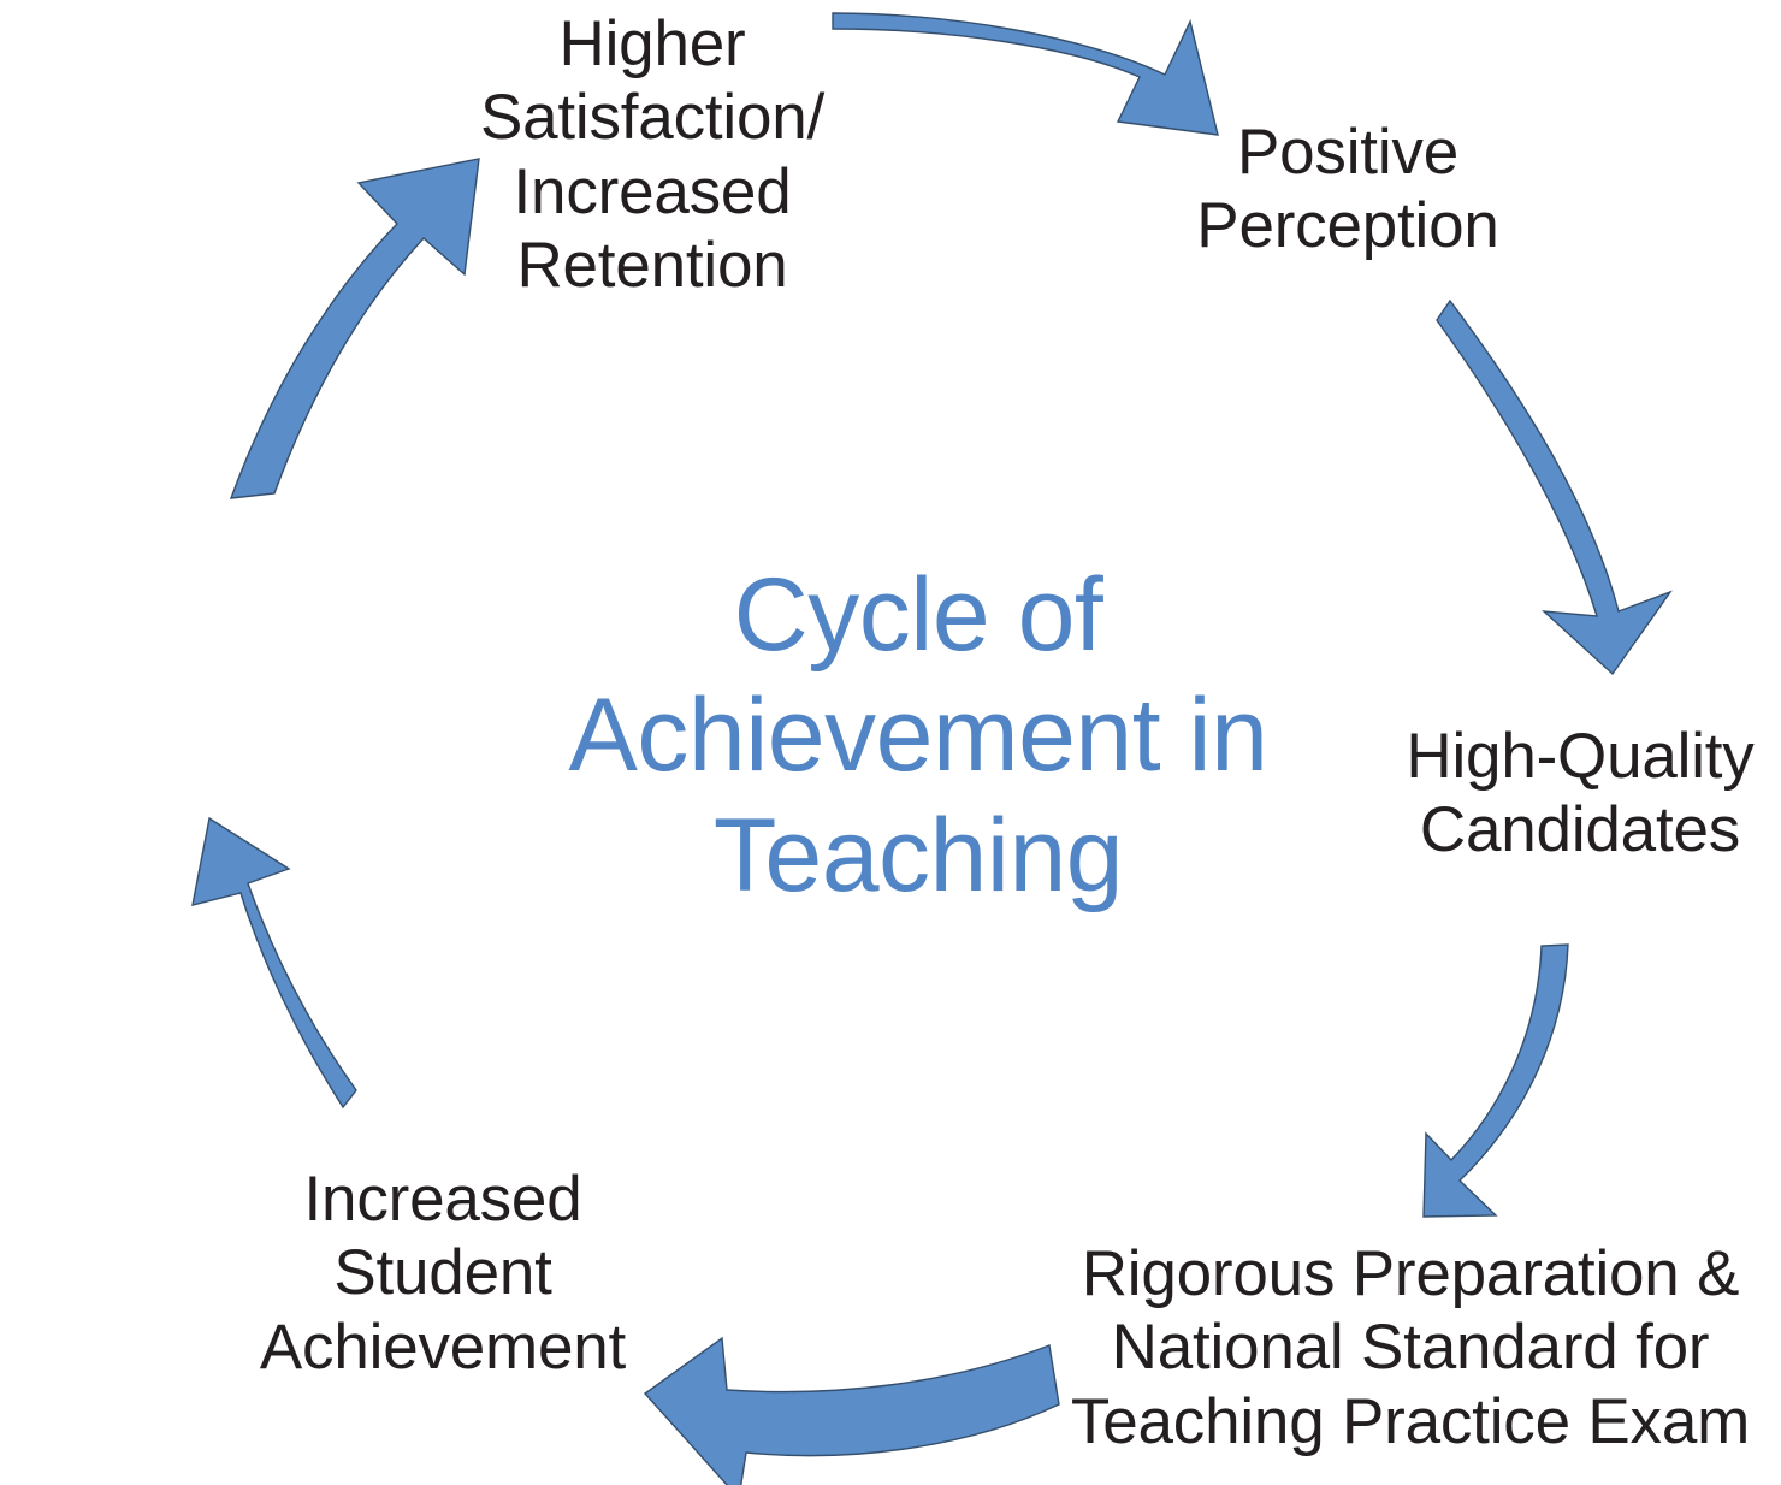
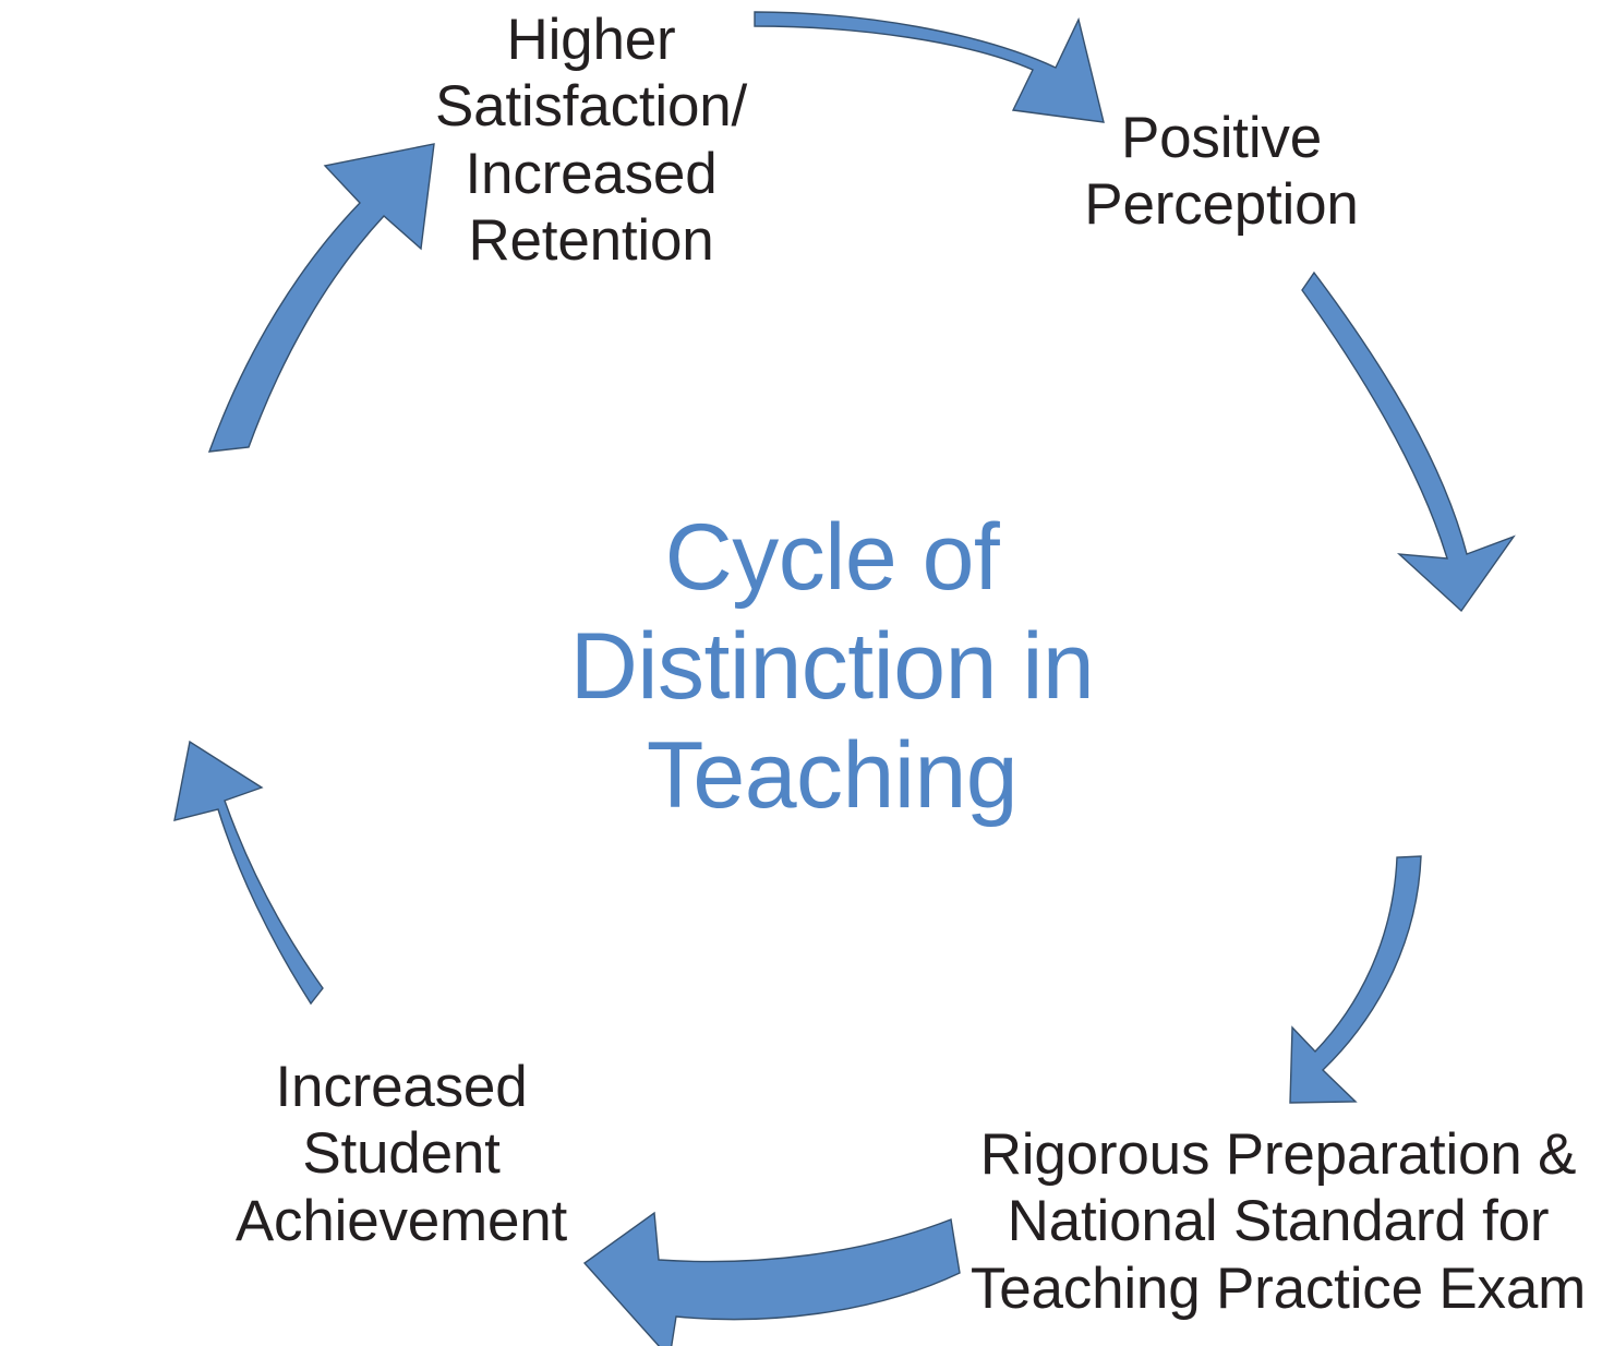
  Higher
  Satisfaction/
  Increased
  Retention
  Positive
  Perception
- High-Quality
- Candidates
  Rigorous Preparation &
  National Standard for
  Teaching Practice Exam
  Increased
  Student
  Achievement
- Cycle of Achievement in Teaching
+ Cycle of Distinction in Teaching
